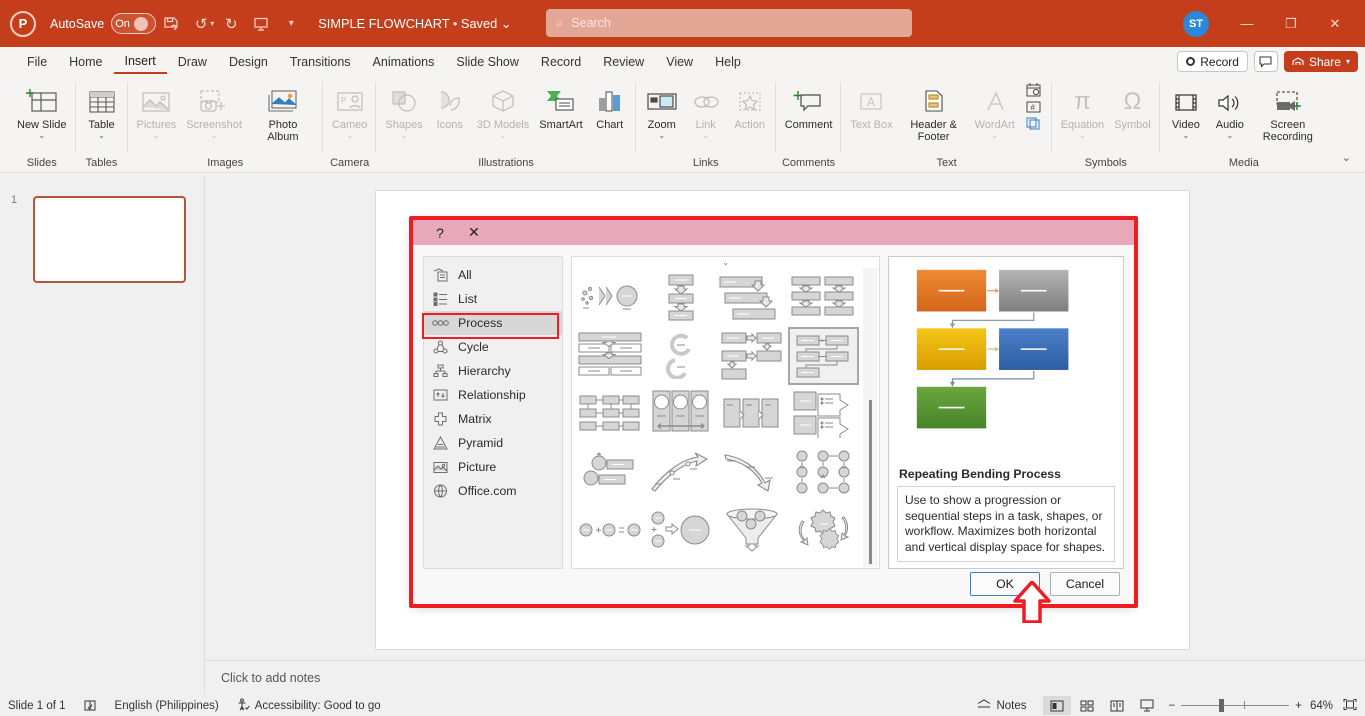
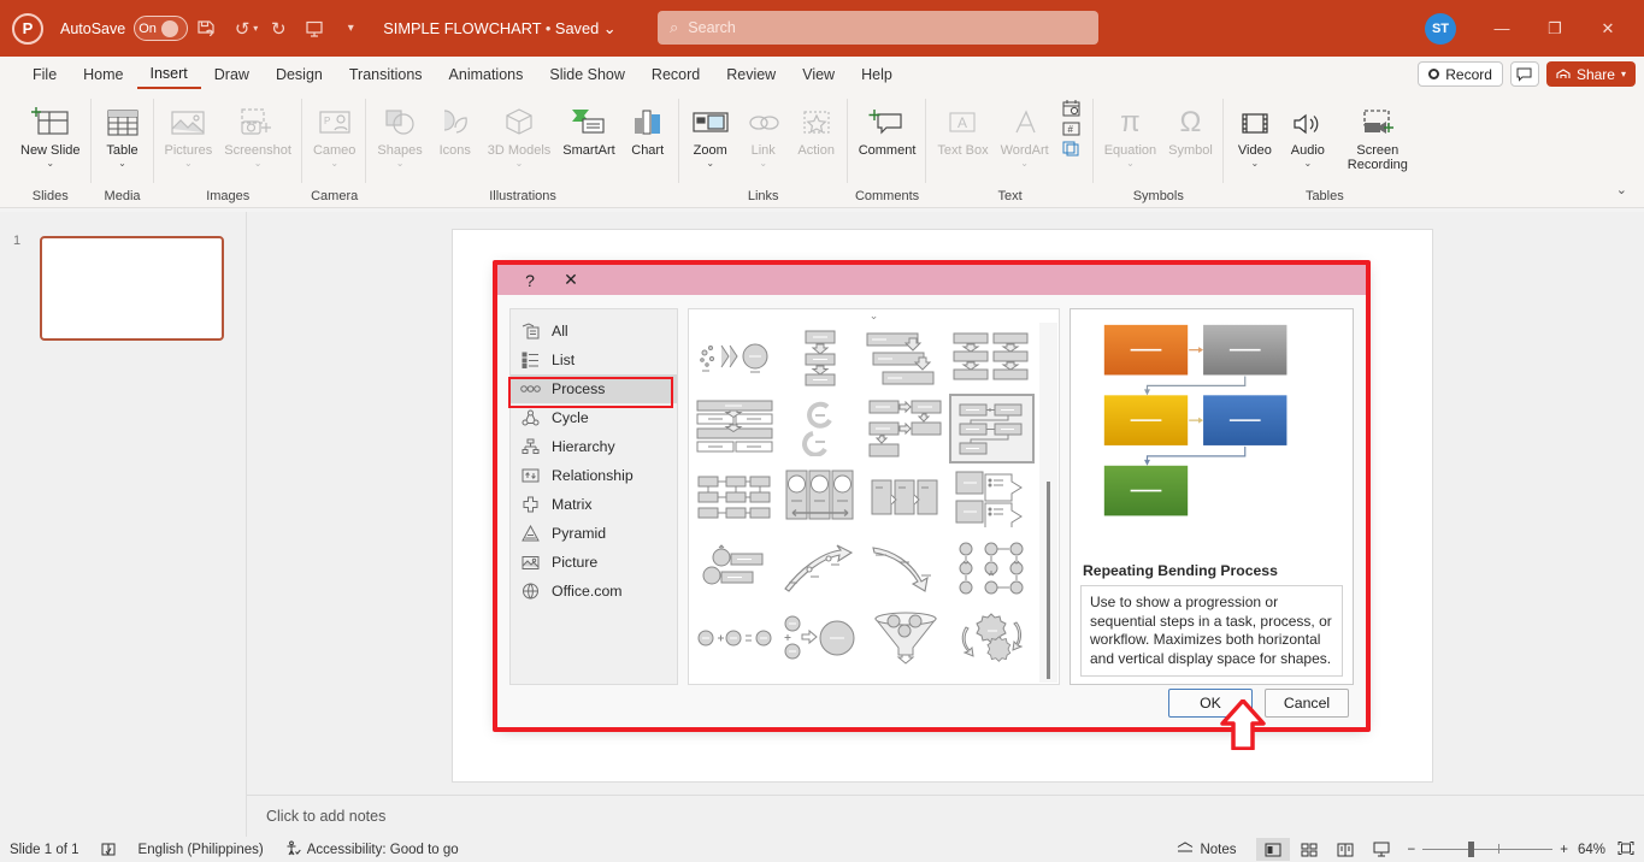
  P
  AutoSave
  On
  ↺
  ▾
  ↻
  ▾
  SIMPLE FLOWCHART • Saved ⌄
  ⌕
  Search
  ST
  —
  ❐
  ✕
  File
  Home
  Insert
  Draw
  Design
  Transitions
  Animations
  Slide Show
  Record
  Review
  View
  Help
  Record
  Share
  ▾
  New Slide
  ⌄
  Slides
  Table
  ⌄
- Tables
+ Media
  Pictures
  ⌄
  Screenshot
  ⌄
- Photo Album
  Images
  P
  Cameo
  ⌄
  Camera
  Shapes
  ⌄
  Icons
  3D Models
  ⌄
  SmartArt
  Chart
  Illustrations
  Zoom
  ⌄
  Link
  ⌄
  Action
  Links
  Comment
  Comments
  A
  Text Box
- Header & Footer
  WordArt
  ⌄
  #
  Text
  π
  Equation
  ⌄
  Ω
  Symbol
  Symbols
  Video
  ⌄
  Audio
  ⌄
  Screen Recording
- Media
+ Tables
  ⌄
  1
  Click to add notes
  Slide 1 of 1
  English (Philippines)
  Accessibility: Good to go
  Notes
  −
  +
  64%
  ?
  ✕
  All
  List
  Process
  Cycle
  Hierarchy
  Relationship
  Matrix
  Pyramid
  Picture
  Office.com
  ⌄
  Repeating Bending Process
- Use to show a progression or sequential steps in a task, shapes, or workflow. Maximizes both horizontal and vertical display space for shapes.
+ Use to show a progression or sequential steps in a task, process, or workflow. Maximizes both horizontal and vertical display space for shapes.
  OK
  Cancel
